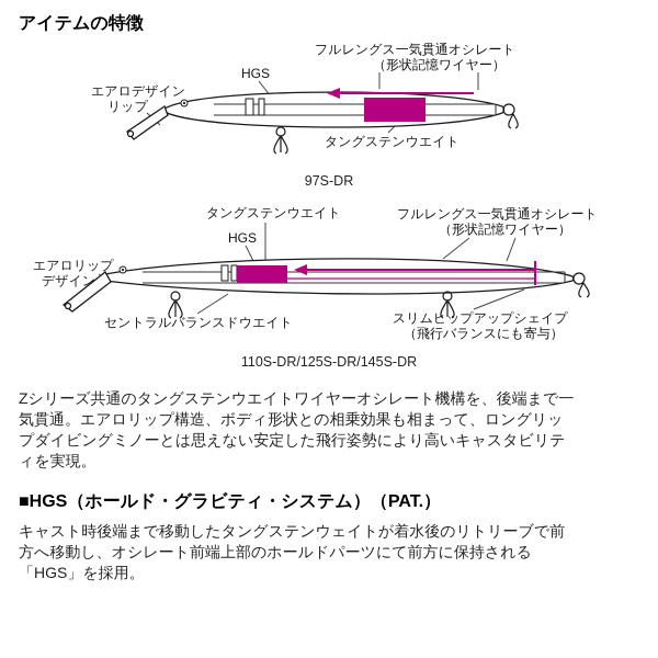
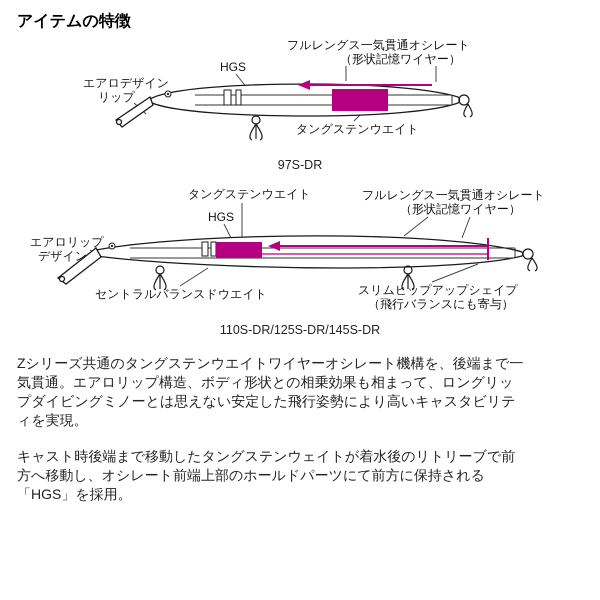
  アイテムの特徴
  フルレングス一気貫通オシレート
  （形状記憶ワイヤー）
  HGS
  エアロデザイン
  リップ
  タングステンウエイト
  97S-DR
  タングステンウエイト
  フルレングス一気貫通オシレート
  （形状記憶ワイヤー）
  HGS
  エアロリップ
  デザイン
  セントラルバランスドウエイト
  スリムヒップアップシェイプ
  （飛行バランスにも寄与）
  110S-DR/125S-DR/145S-DR
  Zシリーズ共通のタングステンウエイトワイヤーオシレート機構を、後端まで一気貫通。エアロリップ構造、ボディ形状との相乗効果も相まって、ロングリップダイビングミノーとは思えない安定した飛行姿勢により高いキャスタビリティを実現。
- ■HGS（ホールド・グラビティ・システム）（PAT.）
  キャスト時後端まで移動したタングステンウェイトが着水後のリトリーブで前方へ移動し、オシレート前端上部のホールドパーツにて前方に保持される「HGS」を採用。
